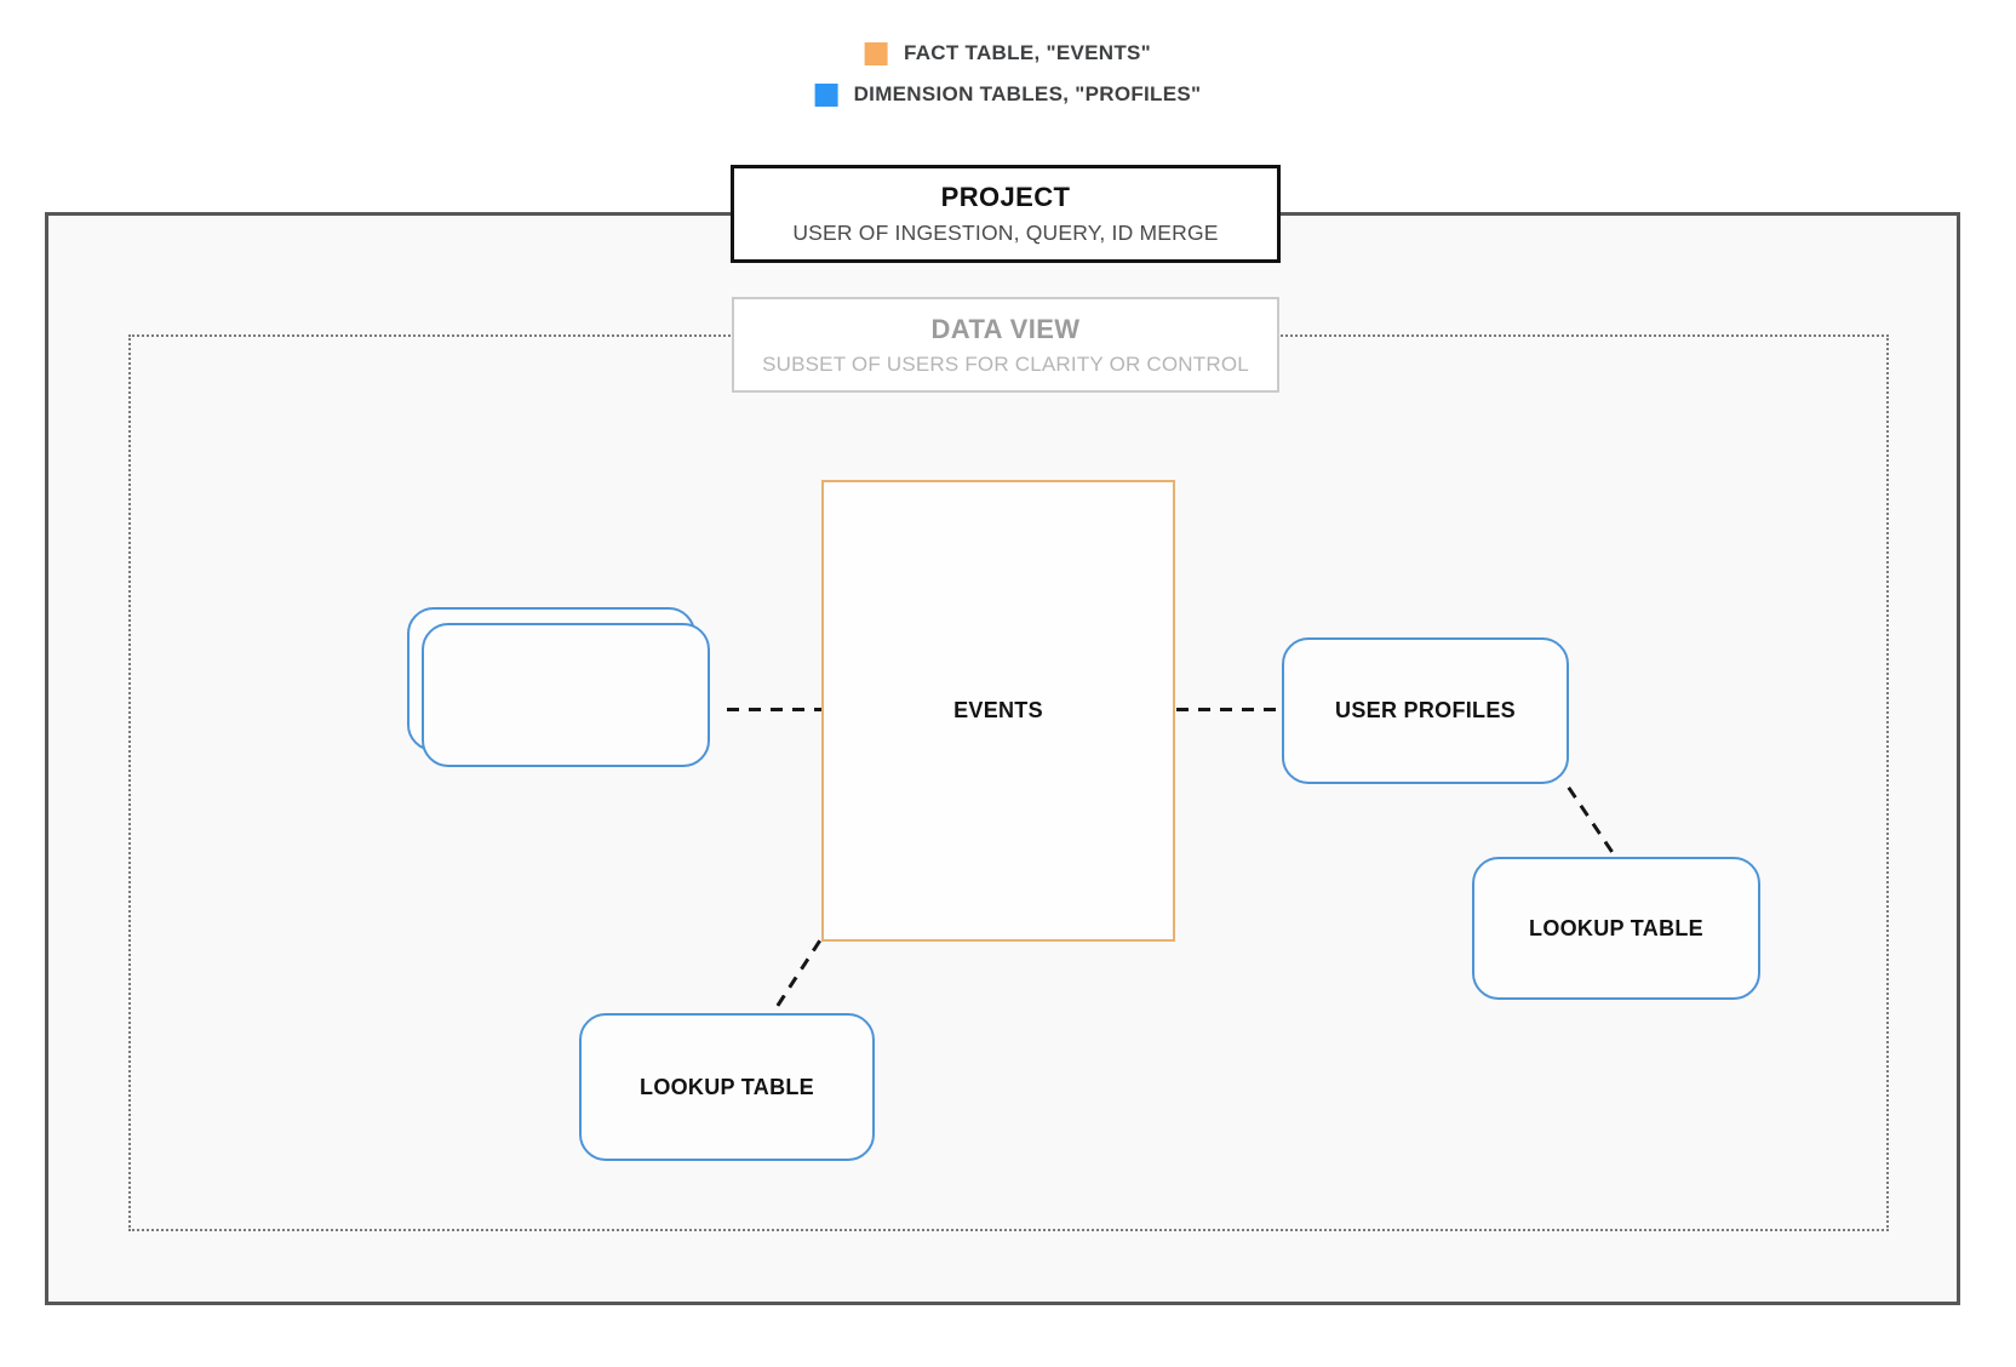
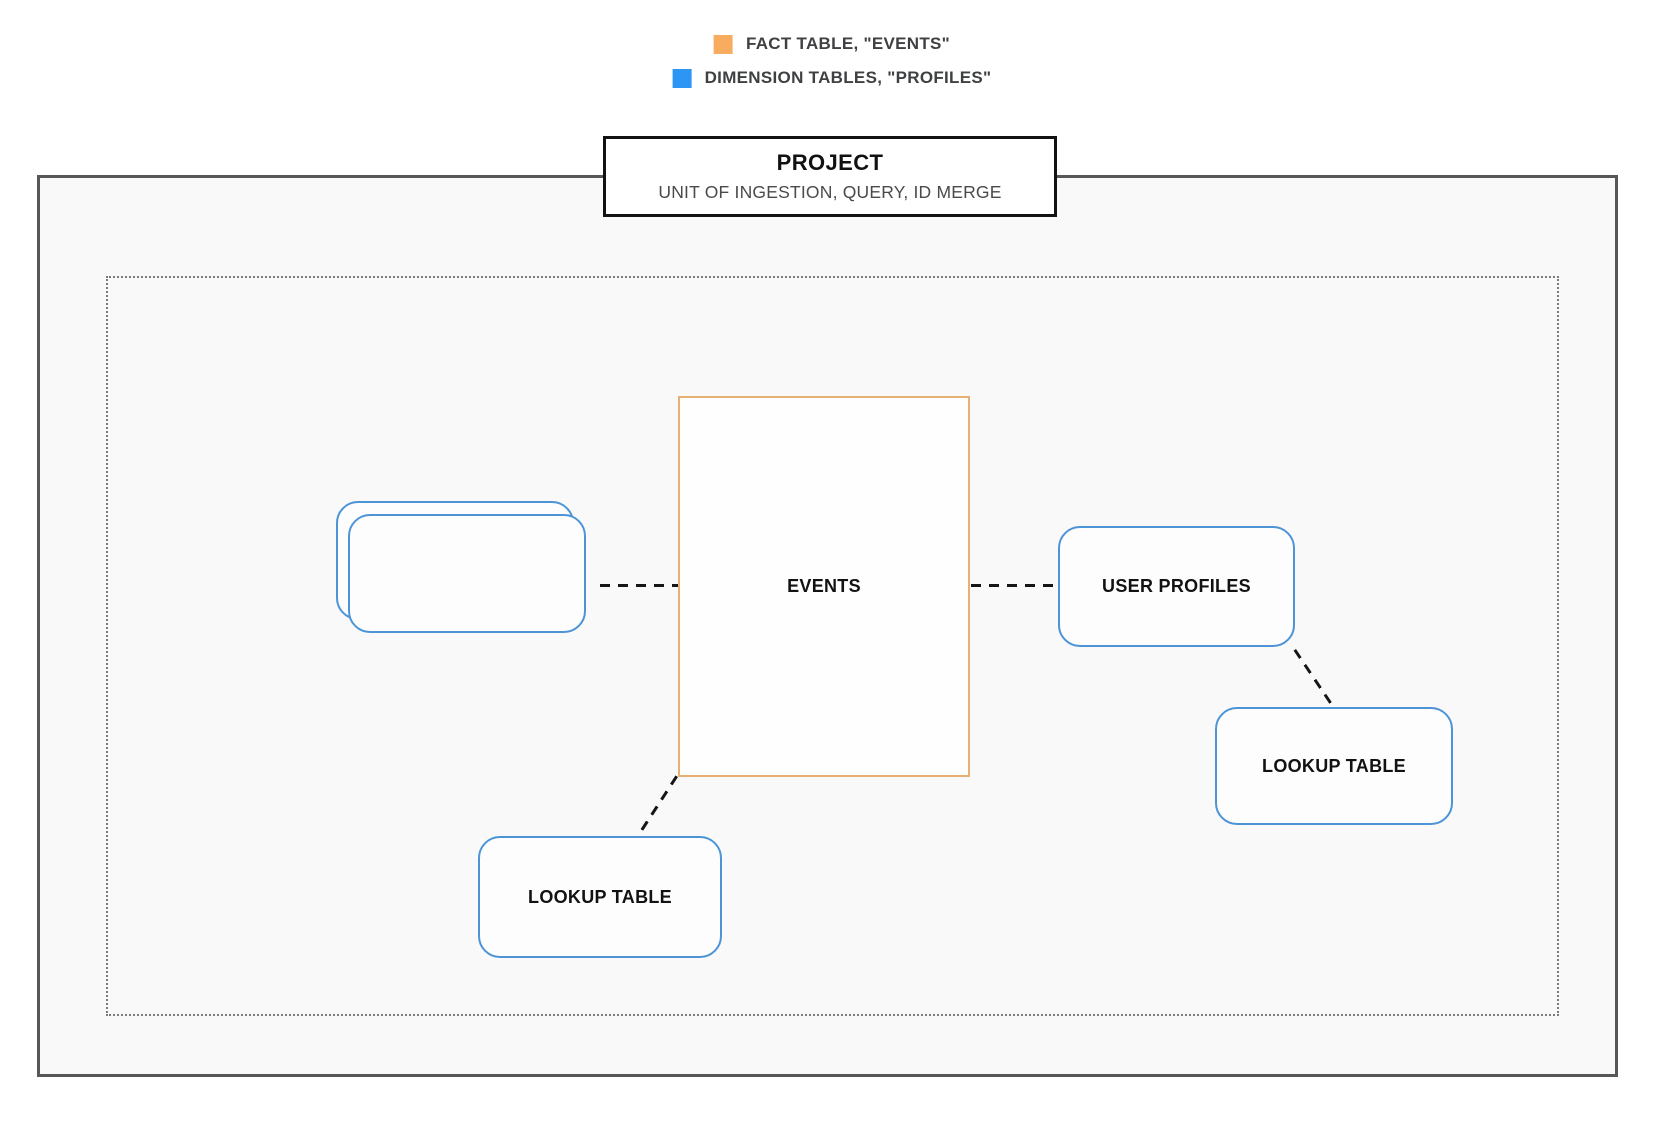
  FACT TABLE, "EVENTS"
  DIMENSION TABLES, "PROFILES"
  PROJECT
- USER OF INGESTION, QUERY, ID MERGE
+ UNIT OF INGESTION, QUERY, ID MERGE
- DATA VIEW
- SUBSET OF USERS FOR CLARITY OR CONTROL
  EVENTS
  USER PROFILES
  LOOKUP TABLE
  LOOKUP TABLE
